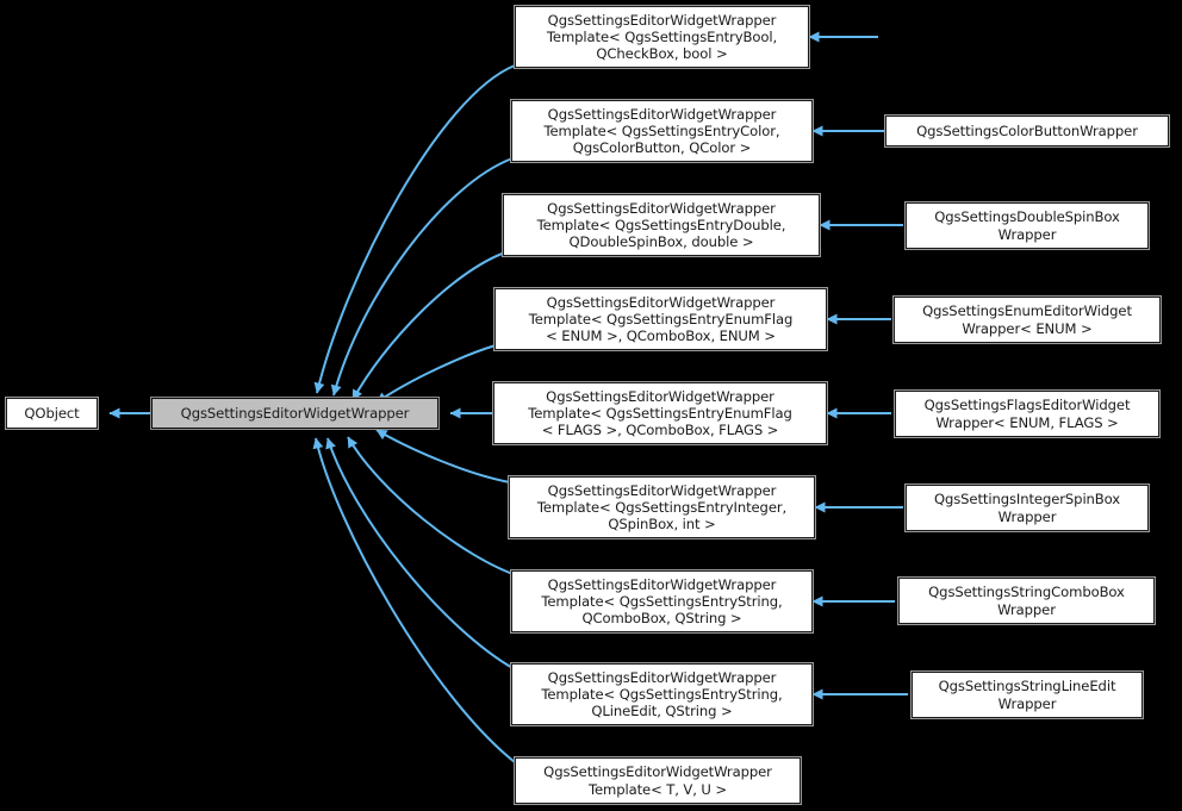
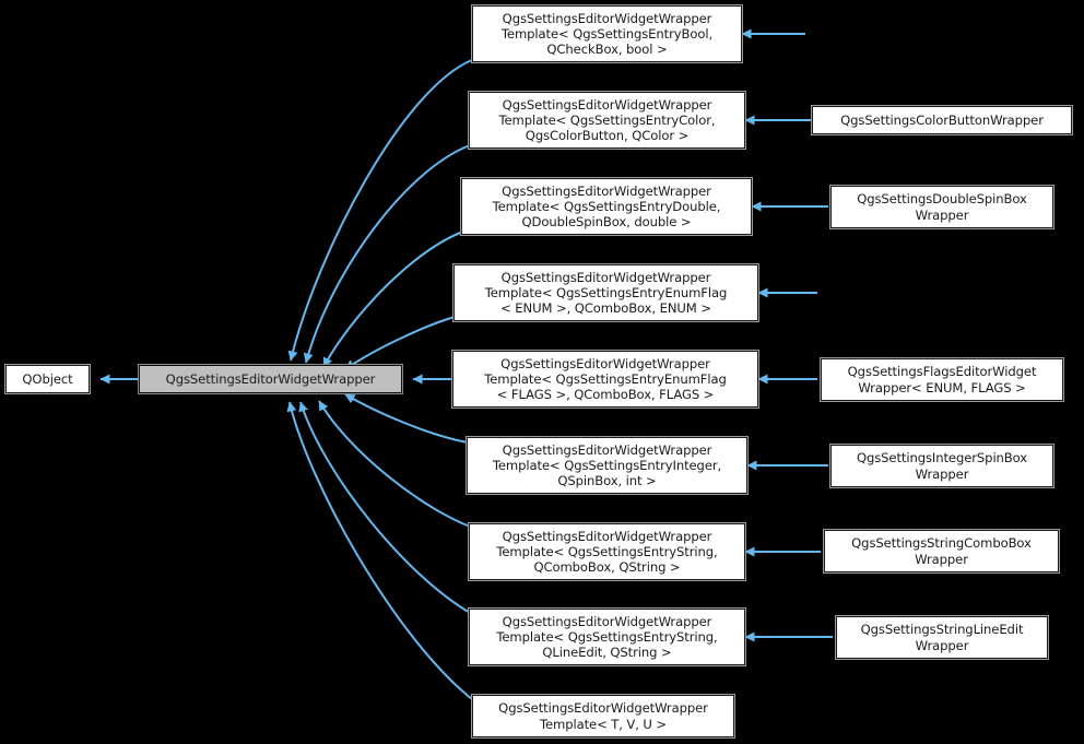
  QObject
  QgsSettingsEditorWidgetWrapper
  QgsSettingsEditorWidgetWrapper
  Template< QgsSettingsEntryBool,
  QCheckBox, bool >
  QgsSettingsEditorWidgetWrapper
  Template< QgsSettingsEntryColor,
  QgsColorButton, QColor >
  QgsSettingsEditorWidgetWrapper
  Template< QgsSettingsEntryDouble,
  QDoubleSpinBox, double >
  QgsSettingsEditorWidgetWrapper
  Template< QgsSettingsEntryEnumFlag
  < ENUM >, QComboBox, ENUM >
  QgsSettingsEditorWidgetWrapper
  Template< QgsSettingsEntryEnumFlag
  < FLAGS >, QComboBox, FLAGS >
  QgsSettingsEditorWidgetWrapper
  Template< QgsSettingsEntryInteger,
  QSpinBox, int >
  QgsSettingsEditorWidgetWrapper
  Template< QgsSettingsEntryString,
  QComboBox, QString >
  QgsSettingsEditorWidgetWrapper
  Template< QgsSettingsEntryString,
  QLineEdit, QString >
  QgsSettingsEditorWidgetWrapper
  Template< T, V, U >
  QgsSettingsColorButtonWrapper
  QgsSettingsDoubleSpinBox
  Wrapper
- QgsSettingsEnumEditorWidget
- Wrapper< ENUM >
  QgsSettingsFlagsEditorWidget
  Wrapper< ENUM, FLAGS >
  QgsSettingsIntegerSpinBox
  Wrapper
  QgsSettingsStringComboBox
  Wrapper
  QgsSettingsStringLineEdit
  Wrapper
